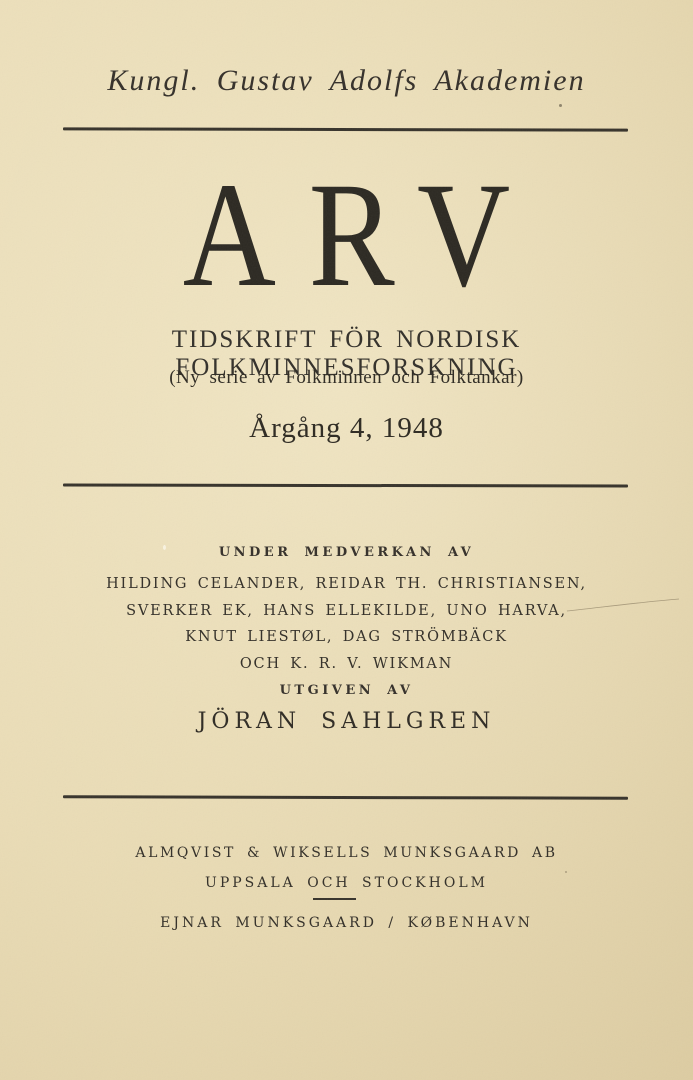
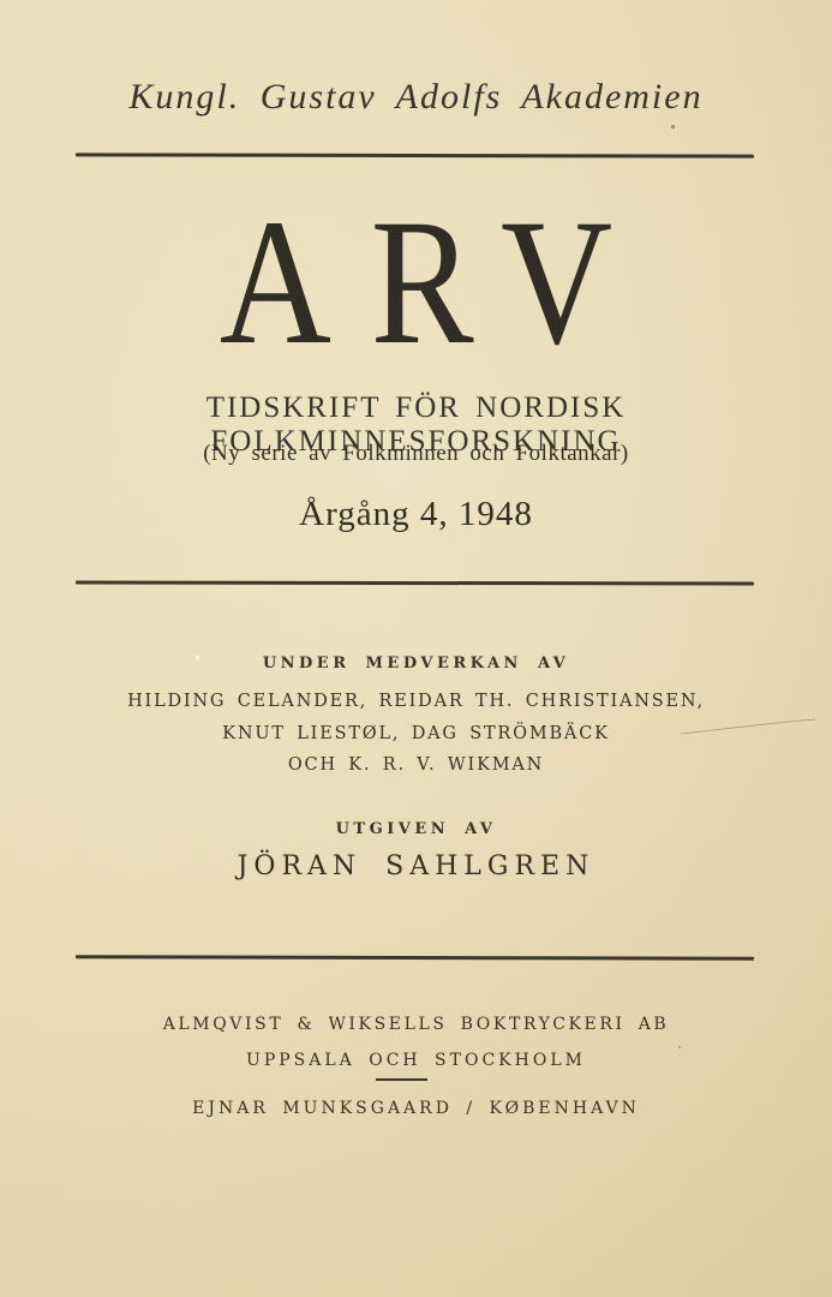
  Kungl. Gustav Adolfs Akademien
  ARV
  TIDSKRIFT FÖR NORDISK FOLKMINNESFORSKNING
  (Ny serie av Folkminnen och Folktankar)
  Årgång 4, 1948
  UNDER MEDVERKAN AV
  HILDING CELANDER, REIDAR TH. CHRISTIANSEN,
- SVERKER EK, HANS ELLEKILDE, UNO HARVA,
  KNUT LIESTØL, DAG STRÖMBÄCK
  OCH K. R. V. WIKMAN
  UTGIVEN AV
  JÖRAN SAHLGREN
- ALMQVIST & WIKSELLS MUNKSGAARD AB
+ ALMQVIST & WIKSELLS BOKTRYCKERI AB
  UPPSALA OCH STOCKHOLM
  EJNAR MUNKSGAARD / KØBENHAVN
